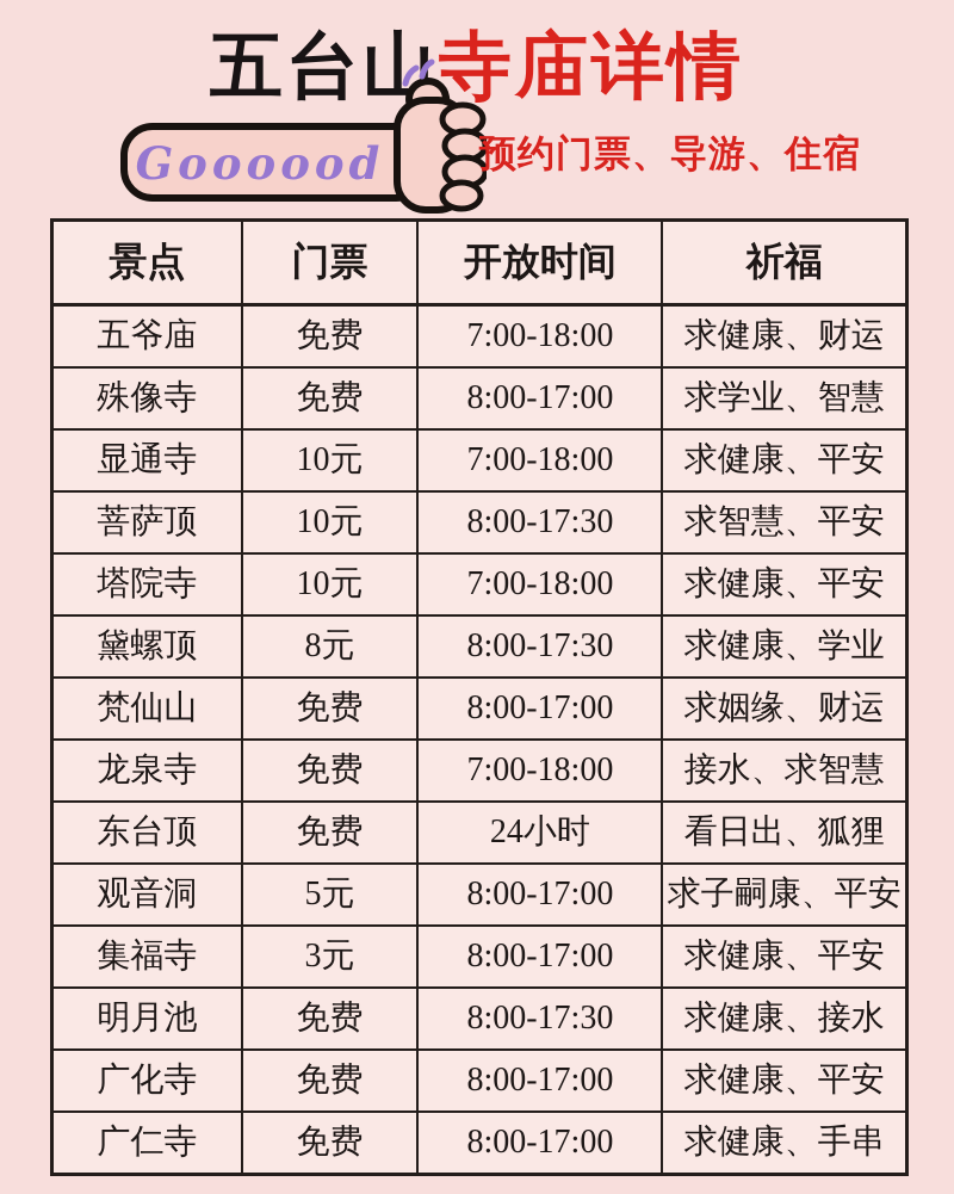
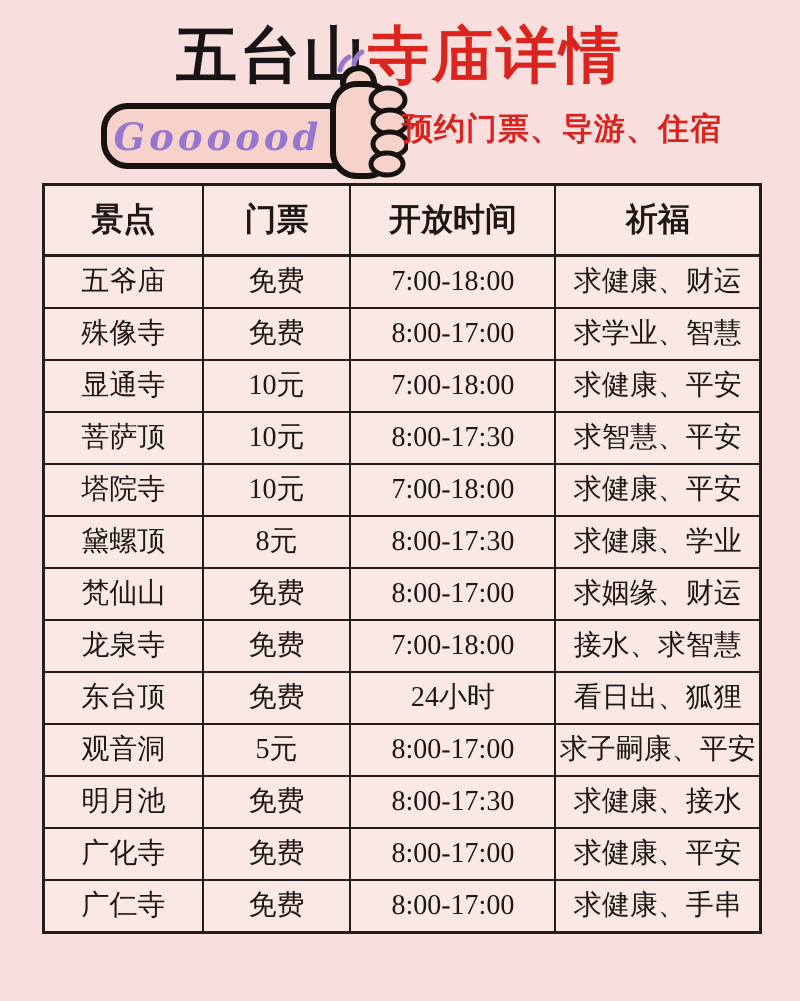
  五台山寺庙详情
  Goooood
  预约门票、导游、住宿
  景点	门票	开放时间	祈福
  五爷庙	免费	7:00-18:00	求健康、财运
  殊像寺	免费	8:00-17:00	求学业、智慧
  显通寺	10元	7:00-18:00	求健康、平安
  菩萨顶	10元	8:00-17:30	求智慧、平安
  塔院寺	10元	7:00-18:00	求健康、平安
  黛螺顶	8元	8:00-17:30	求健康、学业
  梵仙山	免费	8:00-17:00	求姻缘、财运
  龙泉寺	免费	7:00-18:00	接水、求智慧
  东台顶	免费	24小时	看日出、狐狸
  观音洞	5元	8:00-17:00	求子嗣康、平安
- 集福寺	3元	8:00-17:00	求健康、平安
  明月池	免费	8:00-17:30	求健康、接水
  广化寺	免费	8:00-17:00	求健康、平安
  广仁寺	免费	8:00-17:00	求健康、手串
